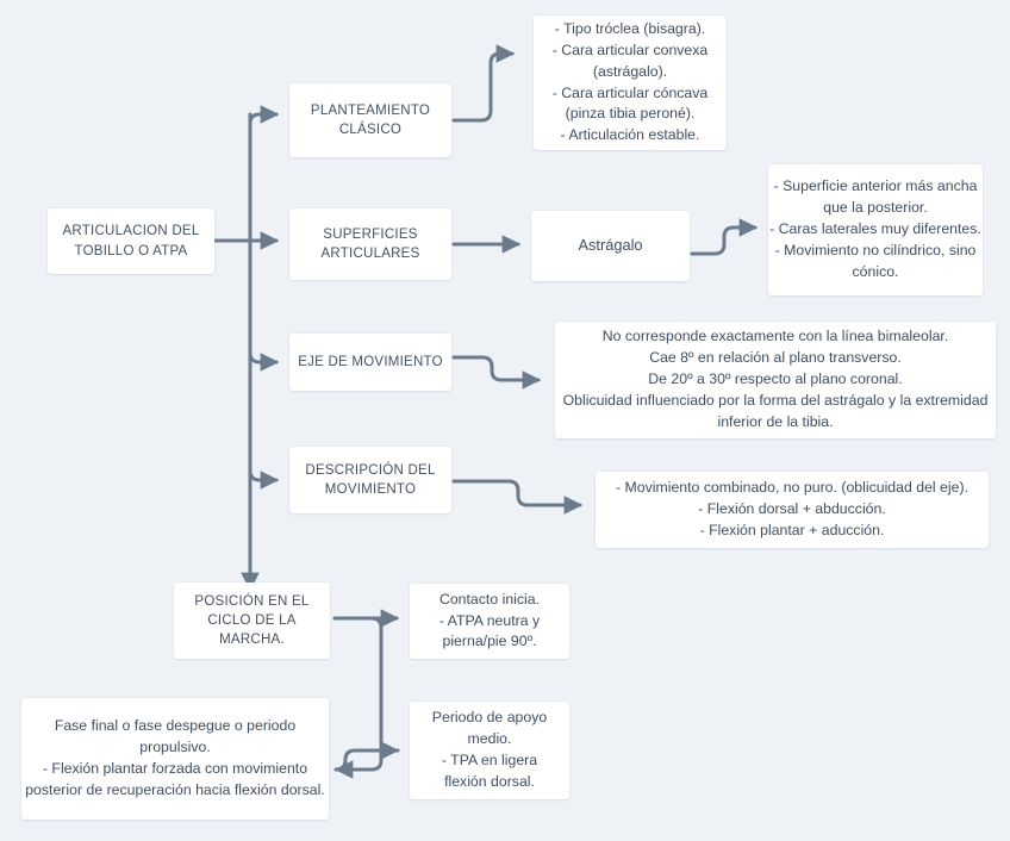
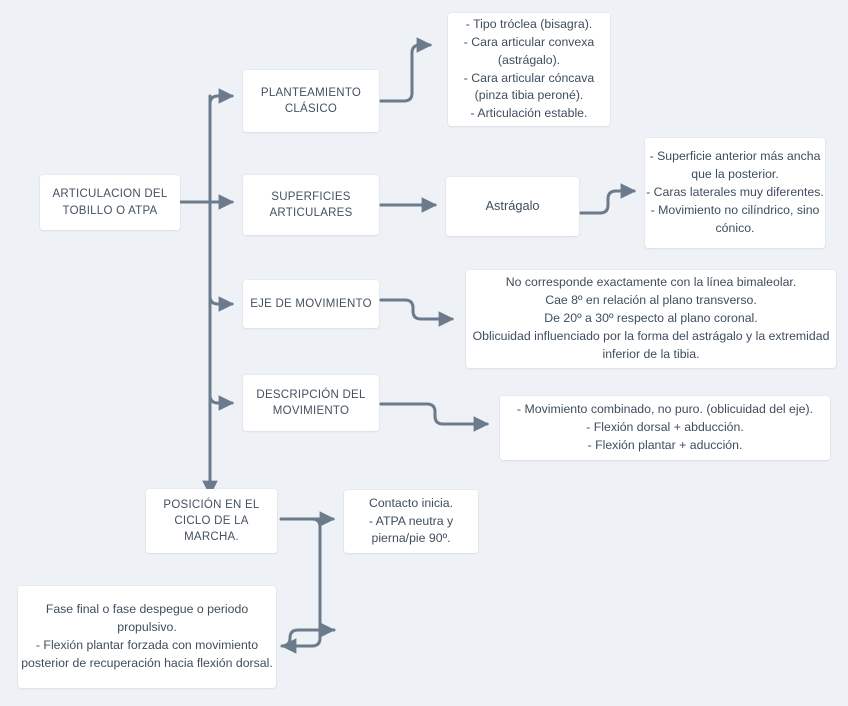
  ARTICULACION DEL
  TOBILLO O ATPA
  PLANTEAMIENTO
  CLÁSICO
  - Tipo tróclea (bisagra).
  - Cara articular convexa (astrágalo).
  - Cara articular cóncava (pinza tibia peroné).
  - Articulación estable.
  SUPERFICIES
  ARTICULARES
  Astrágalo
  - Superficie anterior más ancha que la posterior.
  - Caras laterales muy diferentes.
  - Movimiento no cilíndrico, sino cónico.
  EJE DE MOVIMIENTO
  No corresponde exactamente con la línea bimaleolar.
  Cae 8º en relación al plano transverso.
  De 20º a 30º respecto al plano coronal.
  Oblicuidad influenciado por la forma del astrágalo y la extremidad inferior de la tibia.
  DESCRIPCIÓN DEL
  MOVIMIENTO
  - Movimiento combinado, no puro. (oblicuidad del eje).
  - Flexión dorsal + abducción.
  - Flexión plantar + aducción.
  POSICIÓN EN EL
  CICLO DE LA
  MARCHA.
  Contacto inicia.
  - ATPA neutra y
  pierna/pie 90º.
- Periodo de apoyo
- medio.
- - TPA en ligera
- flexión dorsal.
  Fase final o fase despegue o periodo propulsivo.
  - Flexión plantar forzada con movimiento posterior de recuperación hacia flexión dorsal.
